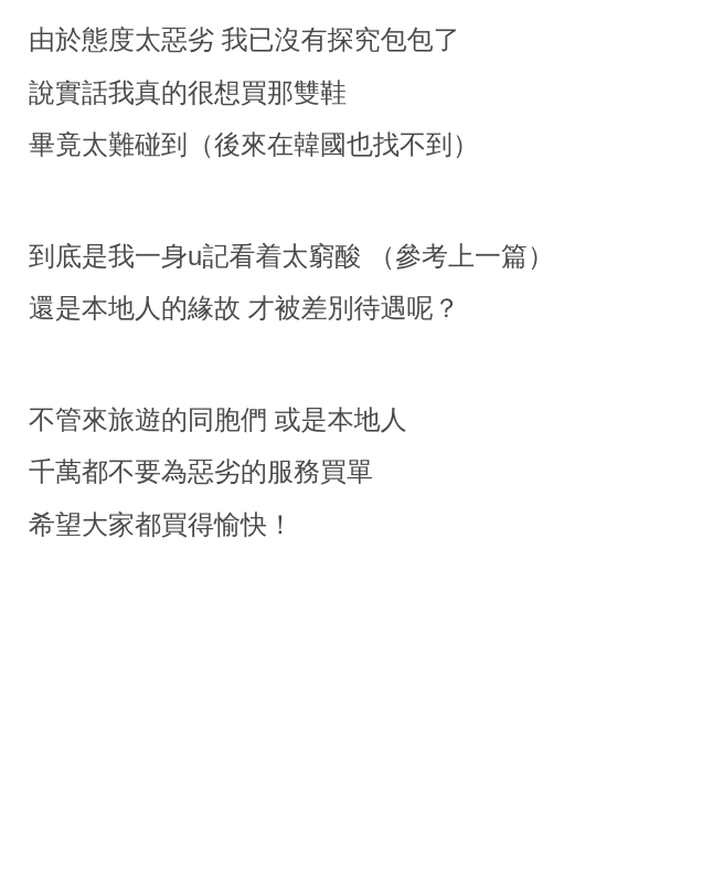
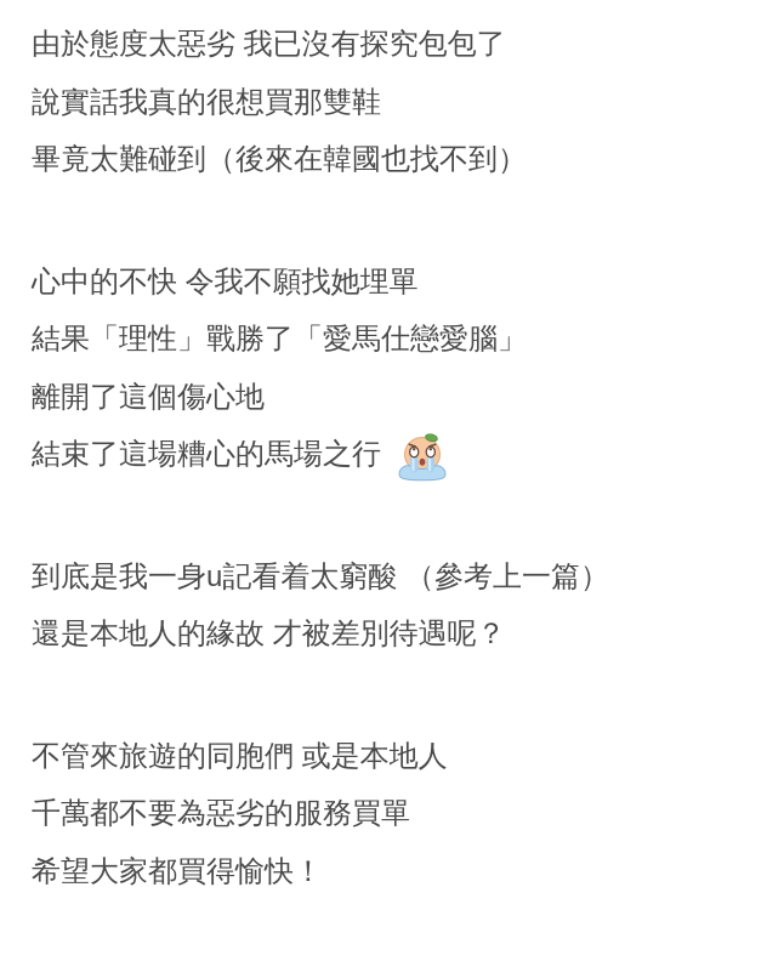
  由於態度太惡劣 我已沒有探究包包了
  說實話我真的很想買那雙鞋
  畢竟太難碰到（後來在韓國也找不到）
+ 心中的不快 令我不願找她埋單
+ 結果「理性」戰勝了「愛馬仕戀愛腦」
+ 離開了這個傷心地
+ 結束了這場糟心的馬場之行
  到底是我一身u記看着太窮酸 （參考上一篇）
  還是本地人的緣故 才被差別待遇呢？
  不管來旅遊的同胞們 或是本地人
  千萬都不要為惡劣的服務買單
  希望大家都買得愉快！
